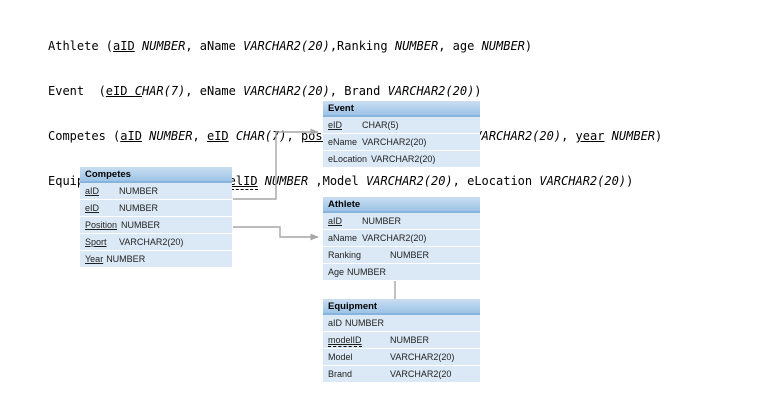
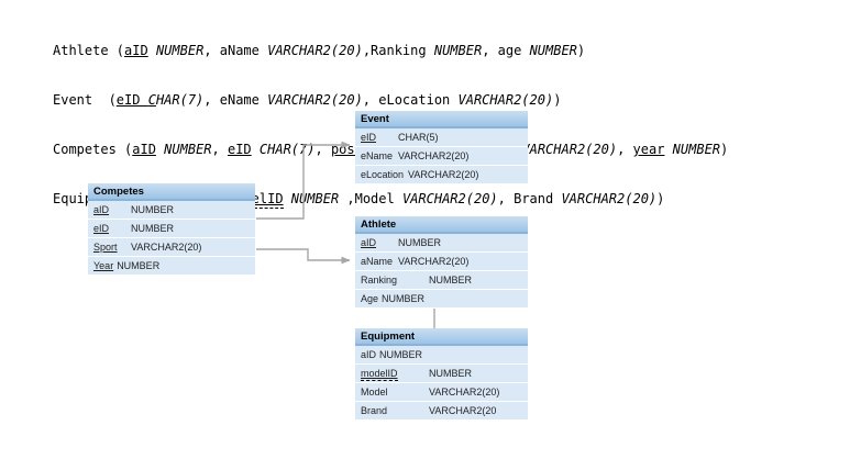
  Athlete (aID NUMBER, aName VARCHAR2(20),Ranking NUMBER, age NUMBER)
- Event (eID CHAR(7), eName VARCHAR2(20), Brand VARCHAR2(20))
+ Event (eID CHAR(7), eName VARCHAR2(20), eLocation VARCHAR2(20))
  Competes (aID NUMBER, eID CHAR(), pos ARCHAR2(20), year NUMBER)
- Equi elID NMBER ,Model VARCHAR2(20), eLocation VARCHAR2(20))
+ Equi elID NMBER ,Model VARCHAR2(20), Brand VARCHAR2(20))
  Competes
  aID NUMBER
  eID NUMBER
- Position NUMBER
  Sport VARCHAR2(20)
  Year NUMBER
  Event
  eID CHAR(5)
  eName VARCHAR2(20)
  eLocation VARCHAR2(20)
  Athlete
  aID NUMBER
  aName VARCHAR2(20)
  Ranking NUMBER
  Age NUMBER
  Equipment
  aID NUMBER
  modelID NUMBER
  Model VARCHAR2(20)
  Brand VARCHAR2(20
